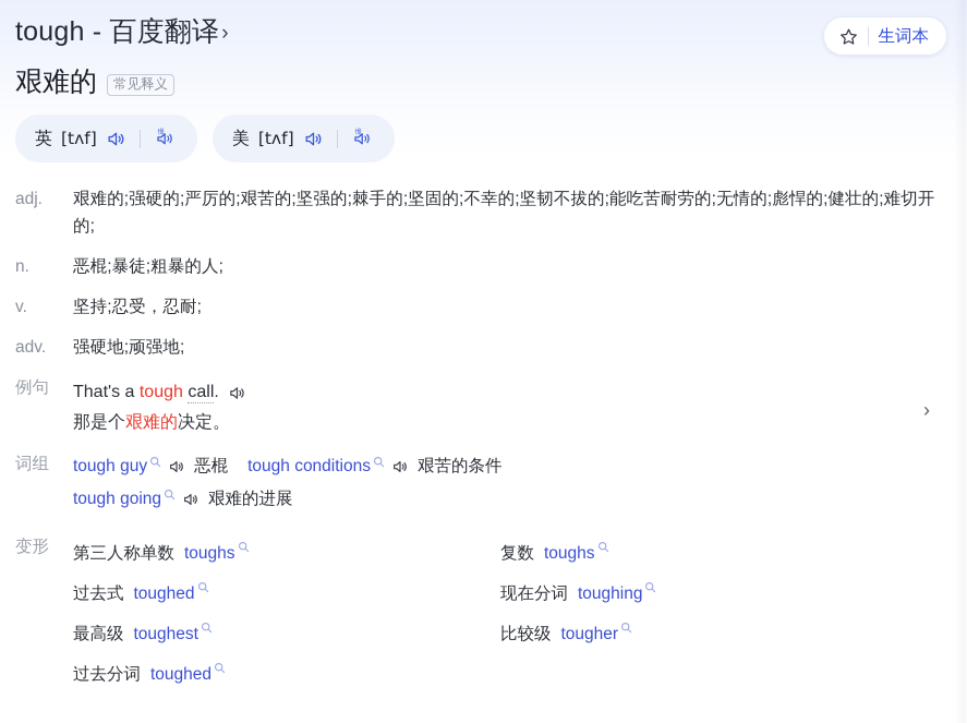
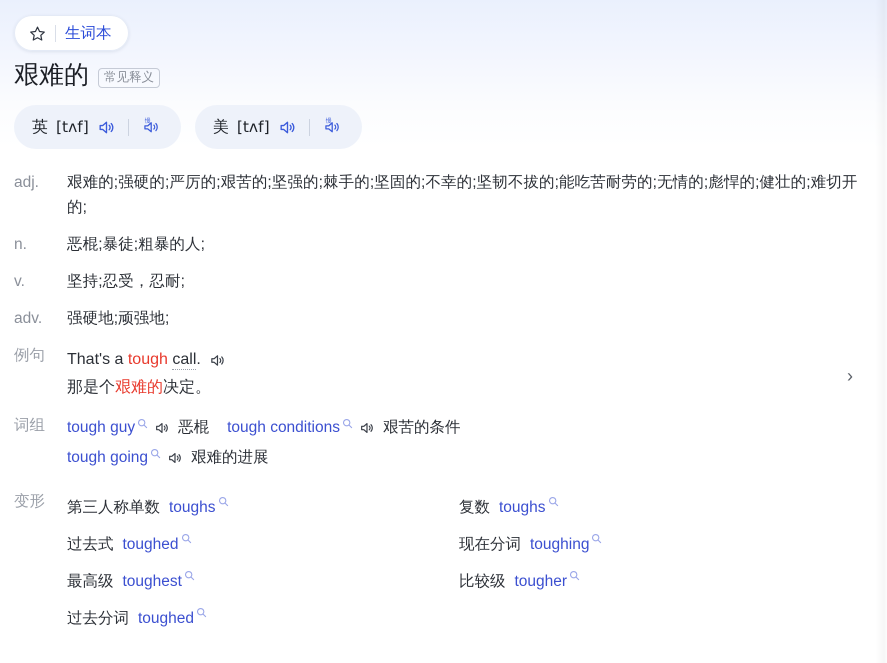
- tough - 百度翻译›
  生词本
  艰难的
  常见释义
  英
  [tʌf]
  美
  [tʌf]
  adj.
  艰难的;强硬的;严厉的;艰苦的;坚强的;棘手的;坚固的;不幸的;坚韧不拔的;能吃苦耐劳的;无情的;彪悍的;健壮的;难切开的;
  n.
  恶棍;暴徒;粗暴的人;
  v.
  坚持;忍受，忍耐;
  adv.
  强硬地;顽强地;
  例句
  That's a tough call.
  那是个艰难的决定。
  ›
  词组
  tough guy
  恶棍
  tough conditions
  艰苦的条件
  tough going
  艰难的进展
  变形
  第三人称单数
  toughs
  复数
  toughs
  过去式
  toughed
  现在分词
  toughing
  最高级
  toughest
  比较级
  tougher
  过去分词
  toughed
